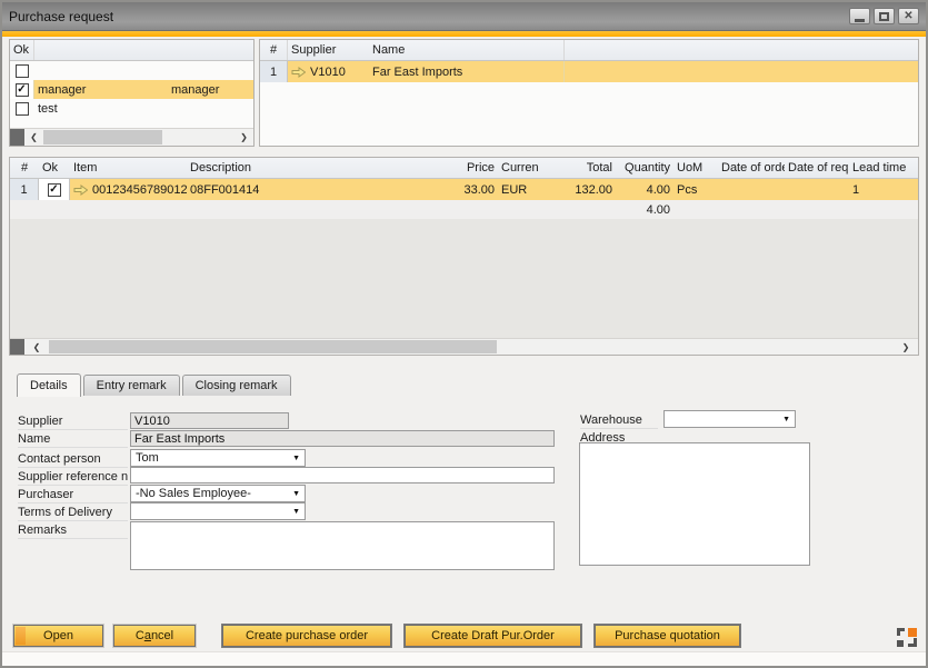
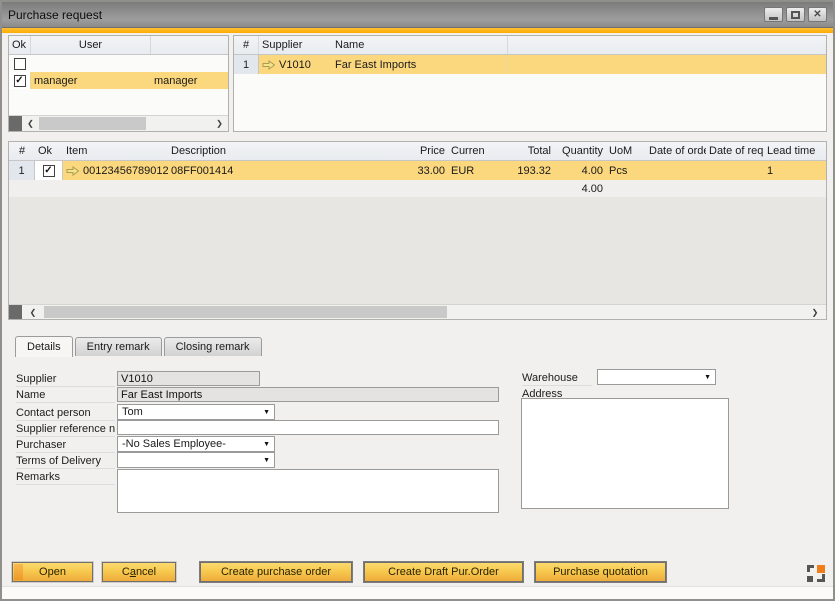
  Purchase request
  ✕
  Ok
+ User
  manager
  manager
- test
  ❮
  ❯
  #
  Supplier
  Name
  1
  V1010
  Far East Imports
  #
  Ok
  Item
  Description
  Price
  Curren
  Total
  Quantity
  UoM
  Date of ord
  Lead time
  1
  00123456789012
  08FF001414
  33.00
  EUR
- 132.00
+ 193.32
  4.00
  Pcs
  1
  4.00
  ❮
  ❯
  Details
  Entry remark
  Closing remark
  Supplier
  V1010
  Name
  Far East Imports
  Contact person
  Tom
  Supplier reference n
  Purchaser
  -No Sales Employee-
  Terms of Delivery
  Remarks
  Warehouse
  Address
  Open
  Cancel
  Create purchase order
  Create Draft Pur.Order
  Purchase quotation
